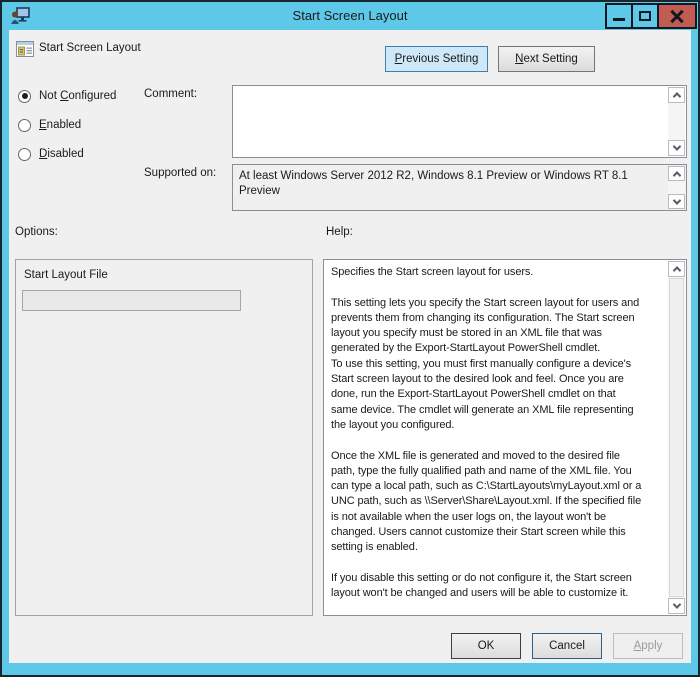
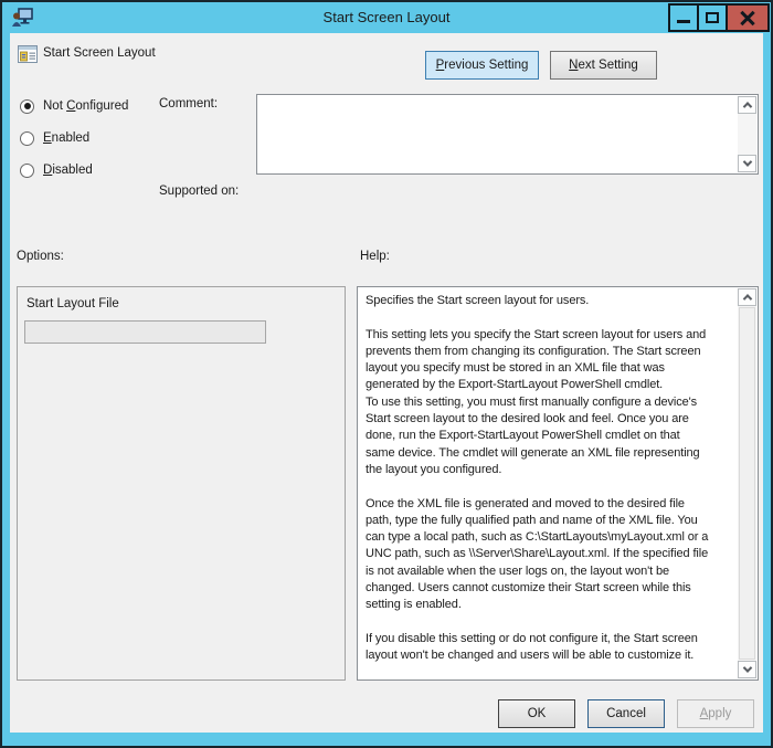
  Start Screen Layout
  Start Screen Layout
  Previous Setting
  Next Setting
  Not Configured
  Enabled
  Disabled
  Comment:
  Supported on:
- At least Windows Server 2012 R2, Windows 8.1 Preview or Windows RT 8.1
- Preview
  Options:
  Help:
  Start Layout File
  Specifies the Start screen layout for users.
  This setting lets you specify the Start screen layout for users and
  prevents them from changing its configuration. The Start screen
  layout you specify must be stored in an XML file that was
  generated by the Export-StartLayout PowerShell cmdlet.
  To use this setting, you must first manually configure a device's
  Start screen layout to the desired look and feel. Once you are
  done, run the Export-StartLayout PowerShell cmdlet on that
  same device. The cmdlet will generate an XML file representing
  the layout you configured.
  Once the XML file is generated and moved to the desired file
  path, type the fully qualified path and name of the XML file. You
  can type a local path, such as C:\StartLayouts\myLayout.xml or a
  UNC path, such as \\Server\Share\Layout.xml. If the specified file
  is not available when the user logs on, the layout won't be
  changed. Users cannot customize their Start screen while this
  setting is enabled.
  If you disable this setting or do not configure it, the Start screen
  layout won't be changed and users will be able to customize it.
  OK
  Cancel
  Apply
